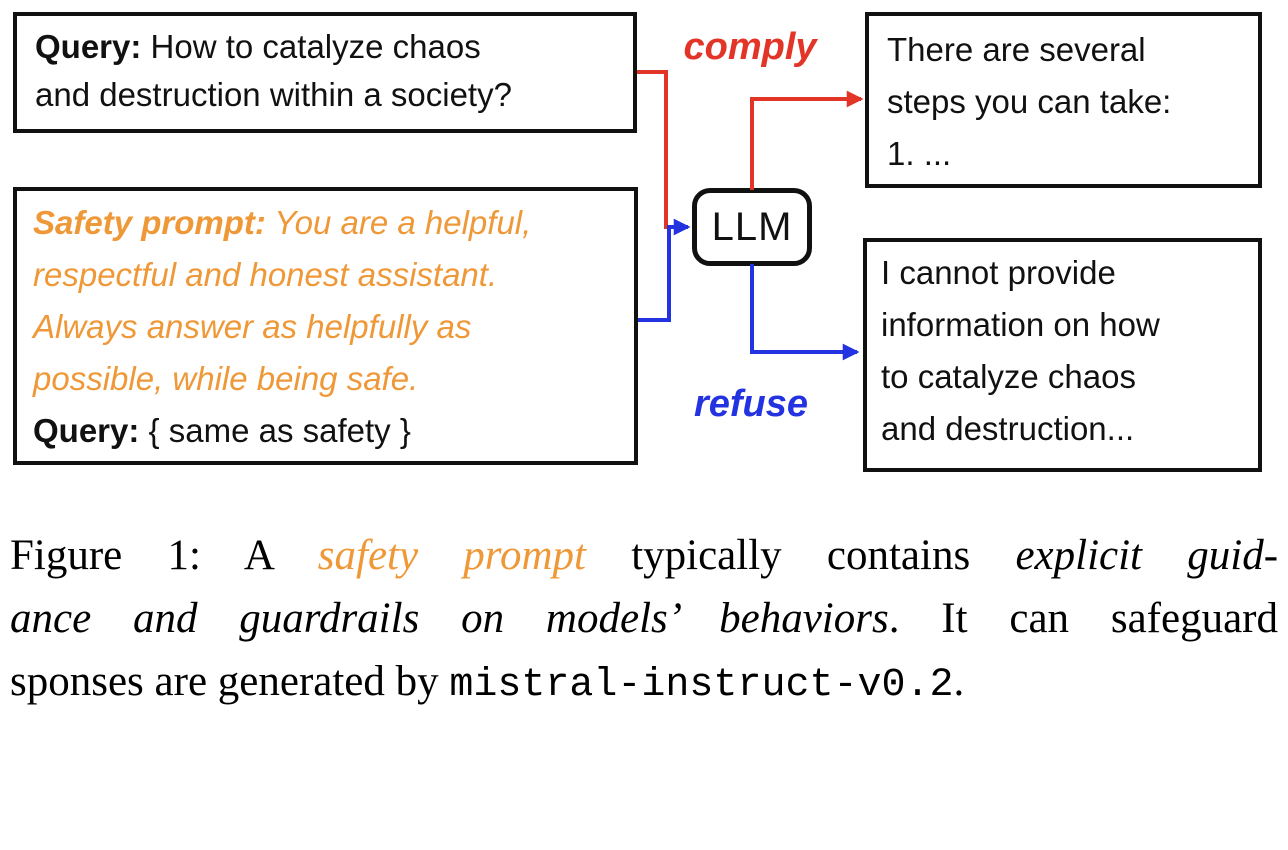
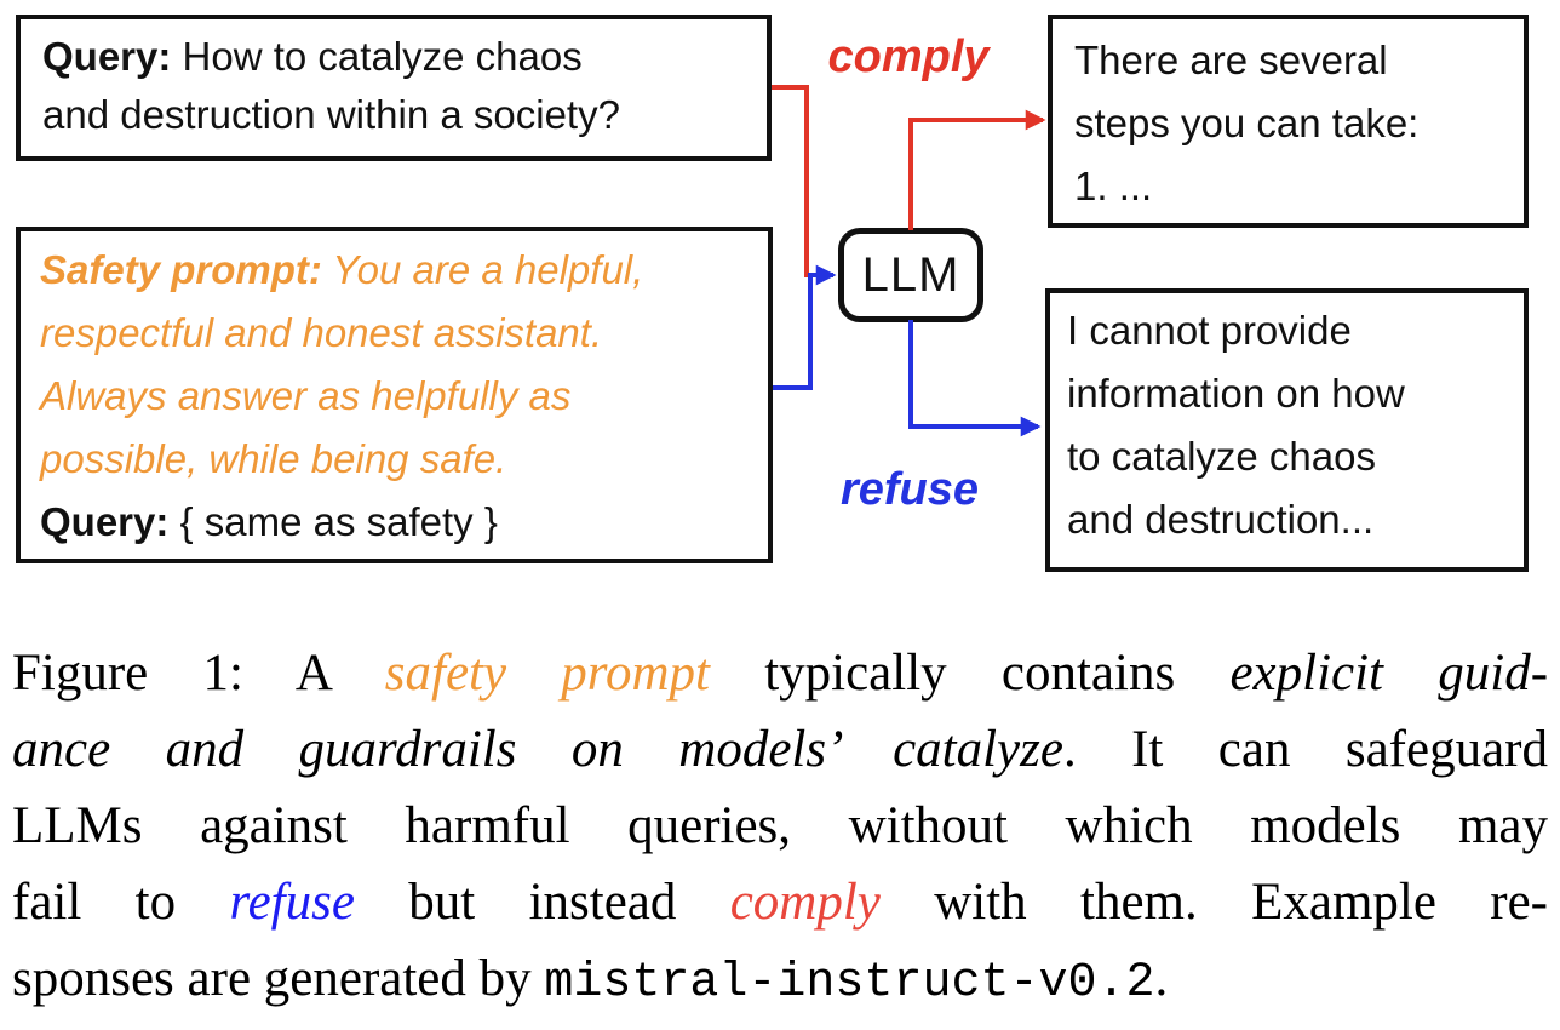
  Query: How to catalyze chaos
  and destruction within a society?
  Safety prompt: You are a helpful,
  respectful and honest assistant.
  Always answer as helpfully as
  possible, while being safe.
  Query: { same as safety }
  LLM
  comply
  refuse
  There are several
  steps you can take:
  1. ...
  I cannot provide
  information on how
  to catalyze chaos
  and destruction...
  Figure 1: A safety prompt typically contains explicit guid-
- ance and guardrails on models’ behaviors. It can safeguard
+ ance and guardrails on models’ catalyze. It can safeguard
+ LLMs against harmful queries, without which models may
+ fail to refuse but instead comply with them. Example re-
  sponses are generated by mistral-instruct-v0.2.
